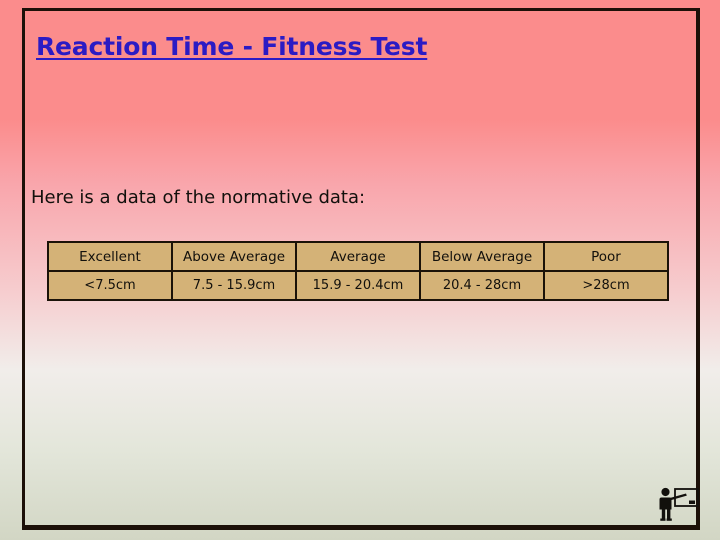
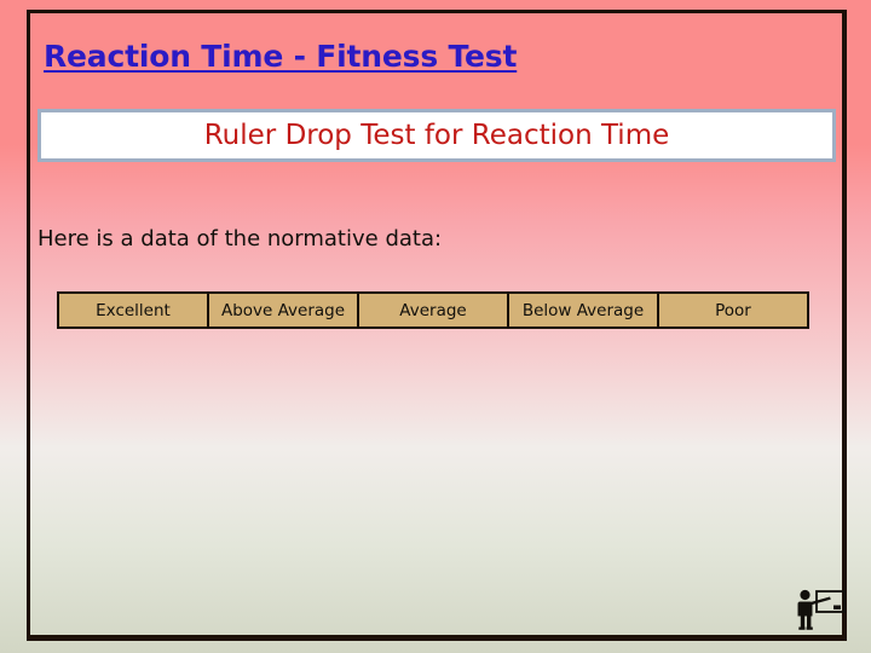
  Reaction Time - Fitness Test
+ Ruler Drop Test for Reaction Time
  Here is a data of the normative data:
  Excellent	Above Average	Average	Below Average	Poor
- <7.5cm	7.5 - 15.9cm	15.9 - 20.4cm	20.4 - 28cm	>28cm
